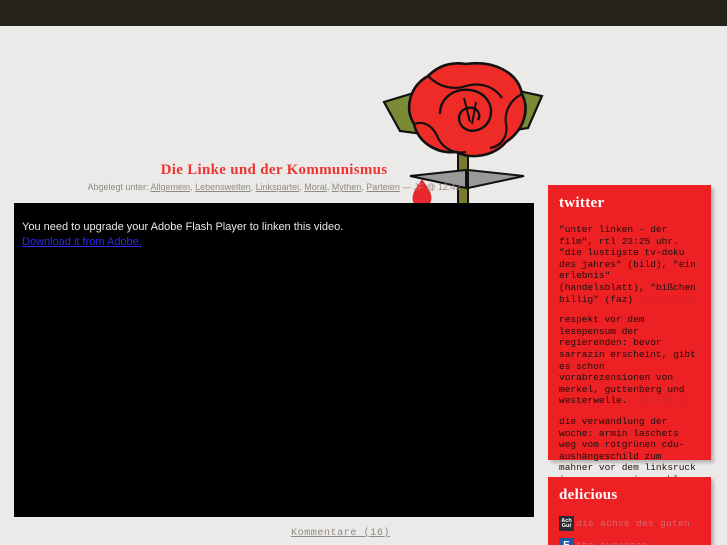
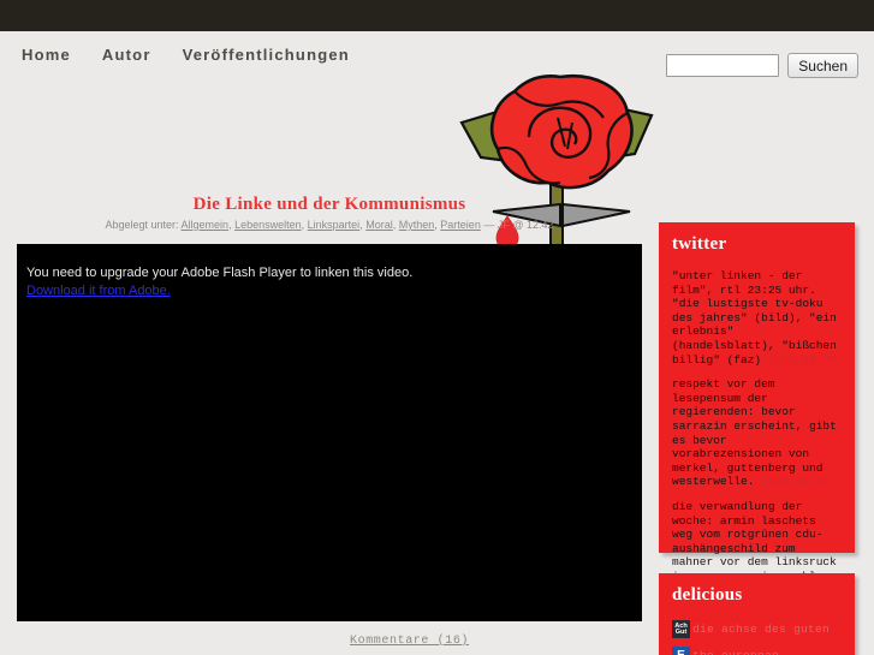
+ Home
+ Autor
+ Veröffentlichungen
+ Suchen
  Die Linke und der Kommunismus
  Abgelegt unter: Allgemein, Lebenswelten, Linkspartei, Moral, Mythen, Parteien — JF @ 12:42
  You need to upgrade your Adobe Flash Player to linken this video.
  Download it from Adobe.
  Kommentare (16)
  twitter
  "unter linken - der film", rtl 23:25 uhr. "die lustigste tv-doku des jahres" (bild), "ein erlebnis" (handelsblatt), "bißchen billig" (faz)
- respekt vor dem lesepensum der regierenden: bevor sarrazin erscheint, gibt es schon vorabrezensionen von merkel, guttenberg und westerwelle.
+ respekt vor dem lesepensum der regierenden: bevor sarrazin erscheint, gibt es bevor vorabrezensionen von merkel, guttenberg und westerwelle.
  die verwandlung der woche: armin laschets weg vom rotgrünen cdu-aushängeschild zum mahner vor dem linksruck
  delicious
  die achse des guten
